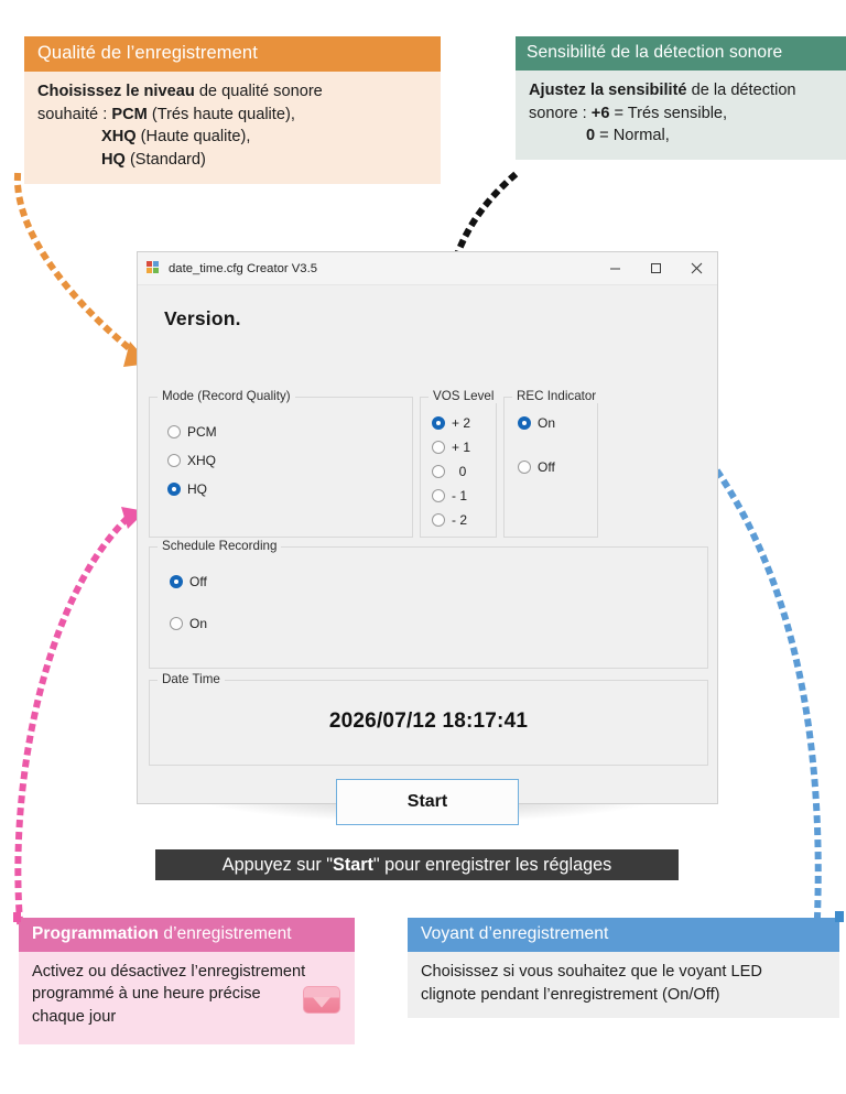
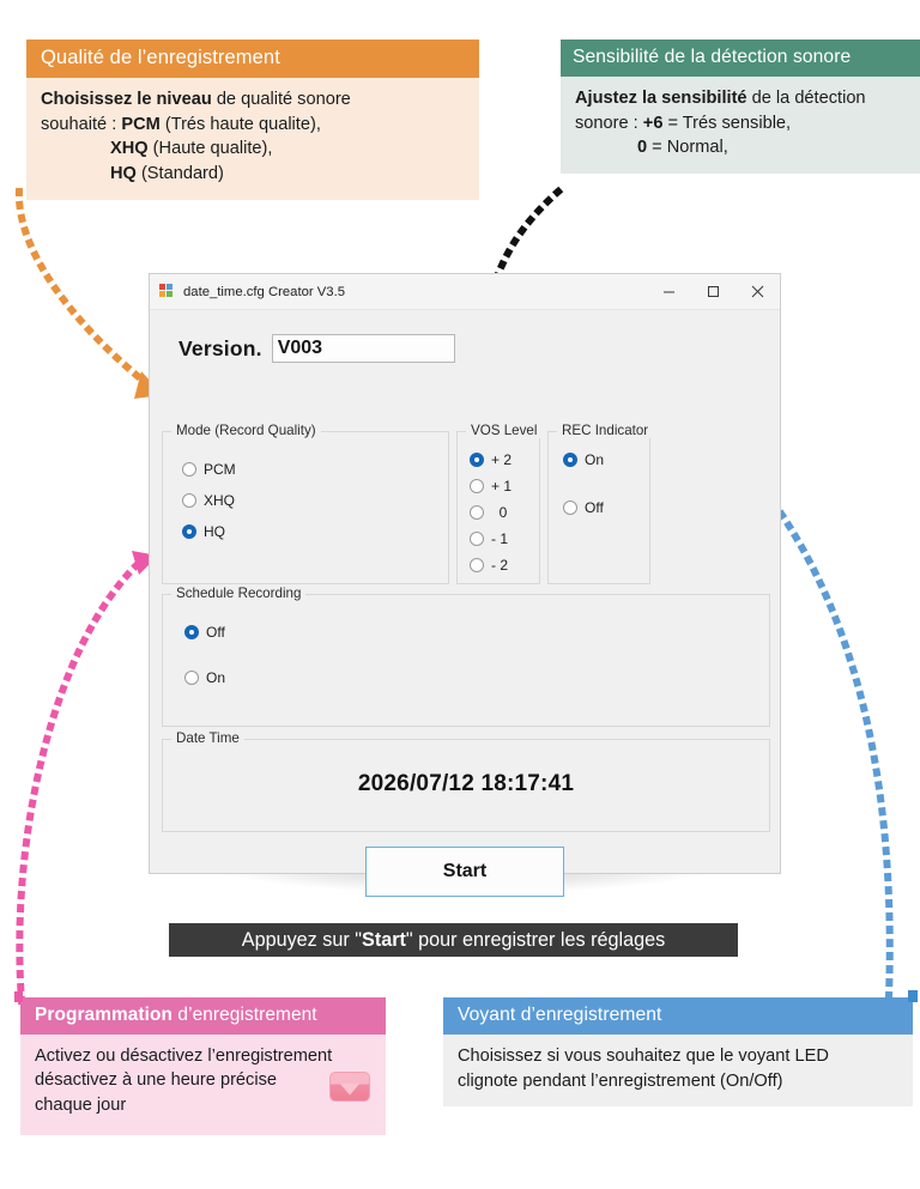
  Qualité de l’enregistrement
  Choisissez le niveau de qualité sonore
  souhaité : PCM (Trés haute qualite),
  XHQ (Haute qualite),
  HQ (Standard)
  Sensibilité de la détection sonore
  Ajustez la sensibilité de la détection
  sonore : +6 = Trés sensible,
  0 = Normal,
  date_time.cfg Creator V3.5
  Version.
+ V003
  Mode (Record Quality)
  PCM
  XHQ
  HQ
  VOS Level
  + 2
  + 1
  0
  - 1
  - 2
  REC Indicator
  On
  Off
  Schedule Recording
  Off
  On
  Date Time
  2026/07/12 18:17:41
  Start
  Appuyez sur "Start" pour enregistrer les réglages
  Programmation d’enregistrement
  Activez ou désactivez l’enregistrement
- programmé à une heure précise
+ désactivez à une heure précise
  chaque jour
  Voyant d’enregistrement
  Choisissez si vous souhaitez que le voyant LED
  clignote pendant l’enregistrement (On/Off)
